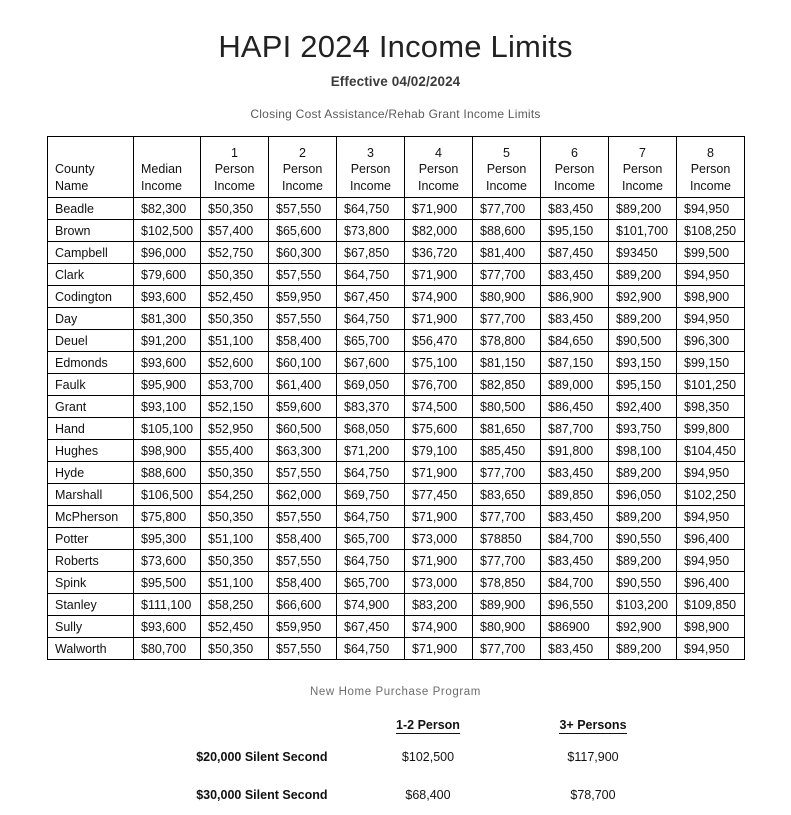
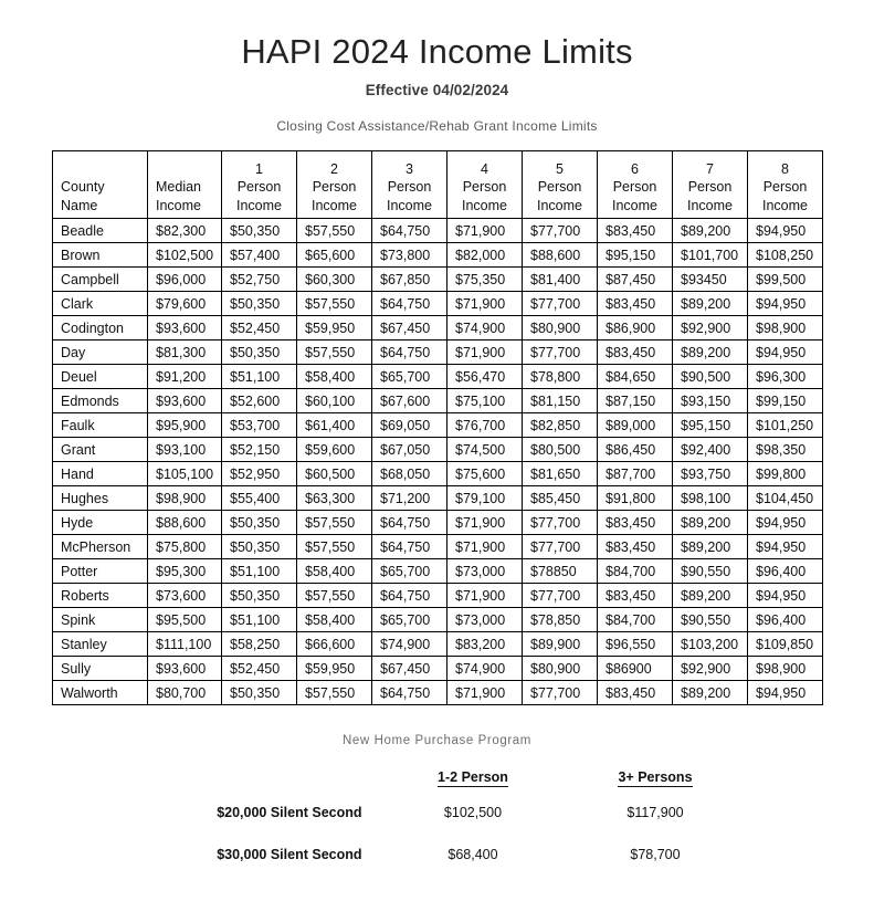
  HAPI 2024 Income Limits
  Effective 04/02/2024
  Closing Cost Assistance/Rehab Grant Income Limits
  County Name	Median Income	1 Person Income	2 Person Income	3 Person Income	4 Person Income	5 Person Income	6 Person Income	7 Person Income	8 Person Income
  Beadle	$82,300	$50,350	$57,550	$64,750	$71,900	$77,700	$83,450	$89,200	$94,950
  Brown	$102,500	$57,400	$65,600	$73,800	$82,000	$88,600	$95,150	$101,700	$108,250
- Campbell	$96,000	$52,750	$60,300	$67,850	$36,720	$81,400	$87,450	$93450	$99,500
+ Campbell	$96,000	$52,750	$60,300	$67,850	$75,350	$81,400	$87,450	$93450	$99,500
  Clark	$79,600	$50,350	$57,550	$64,750	$71,900	$77,700	$83,450	$89,200	$94,950
  Codington	$93,600	$52,450	$59,950	$67,450	$74,900	$80,900	$86,900	$92,900	$98,900
  Day	$81,300	$50,350	$57,550	$64,750	$71,900	$77,700	$83,450	$89,200	$94,950
  Deuel	$91,200	$51,100	$58,400	$65,700	$56,470	$78,800	$84,650	$90,500	$96,300
  Edmonds	$93,600	$52,600	$60,100	$67,600	$75,100	$81,150	$87,150	$93,150	$99,150
  Faulk	$95,900	$53,700	$61,400	$69,050	$76,700	$82,850	$89,000	$95,150	$101,250
- Grant	$93,100	$52,150	$59,600	$83,370	$74,500	$80,500	$86,450	$92,400	$98,350
+ Grant	$93,100	$52,150	$59,600	$67,050	$74,500	$80,500	$86,450	$92,400	$98,350
  Hand	$105,100	$52,950	$60,500	$68,050	$75,600	$81,650	$87,700	$93,750	$99,800
  Hughes	$98,900	$55,400	$63,300	$71,200	$79,100	$85,450	$91,800	$98,100	$104,450
  Hyde	$88,600	$50,350	$57,550	$64,750	$71,900	$77,700	$83,450	$89,200	$94,950
- Marshall	$106,500	$54,250	$62,000	$69,750	$77,450	$83,650	$89,850	$96,050	$102,250
  McPherson	$75,800	$50,350	$57,550	$64,750	$71,900	$77,700	$83,450	$89,200	$94,950
  Potter	$95,300	$51,100	$58,400	$65,700	$73,000	$78850	$84,700	$90,550	$96,400
  Roberts	$73,600	$50,350	$57,550	$64,750	$71,900	$77,700	$83,450	$89,200	$94,950
  Spink	$95,500	$51,100	$58,400	$65,700	$73,000	$78,850	$84,700	$90,550	$96,400
  Stanley	$111,100	$58,250	$66,600	$74,900	$83,200	$89,900	$96,550	$103,200	$109,850
  Sully	$93,600	$52,450	$59,950	$67,450	$74,900	$80,900	$86900	$92,900	$98,900
  Walworth	$80,700	$50,350	$57,550	$64,750	$71,900	$77,700	$83,450	$89,200	$94,950
  New Home Purchase Program
  	1-2 Person	3+ Persons
  $20,000 Silent Second	$102,500	$117,900
  $30,000 Silent Second	$68,400	$78,700
